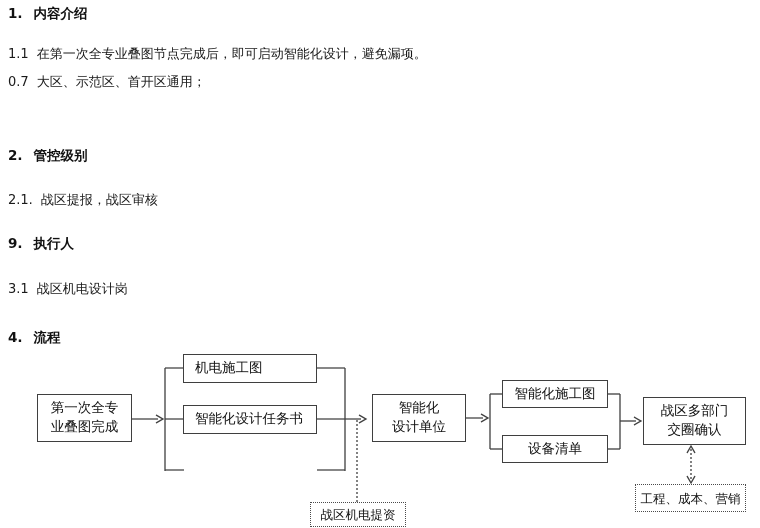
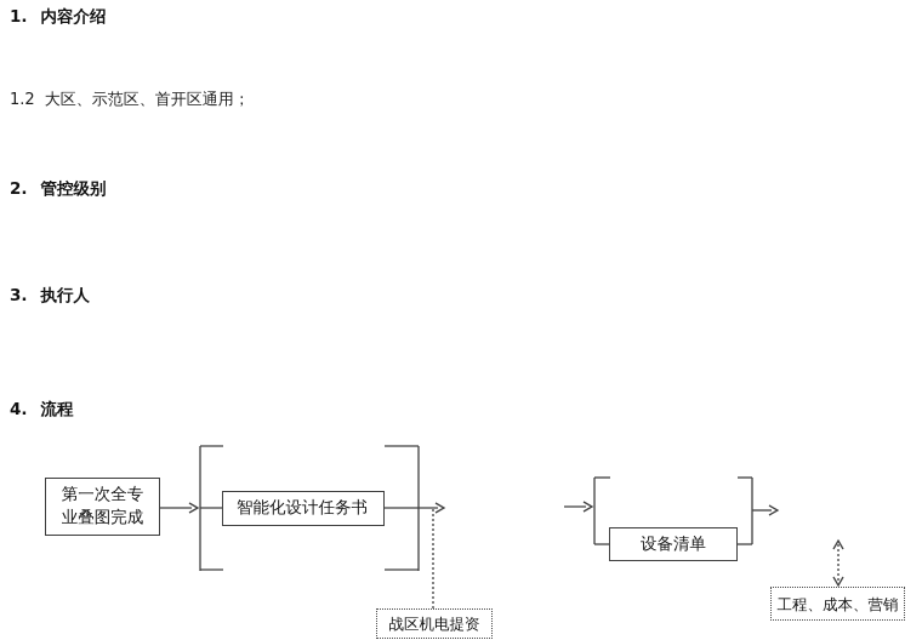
  1. 内容介绍
- 1.1 在第一次全专业叠图节点完成后，即可启动智能化设计，避免漏项。
- 0.7 大区、示范区、首开区通用；
+ 1.2 大区、示范区、首开区通用；
  2. 管控级别
- 2.1. 战区提报，战区审核
- 9. 执行人
+ 3. 执行人
- 3.1 战区机电设计岗
  4. 流程
  第一次全专
  业叠图完成
- 机电施工图
  智能化设计任务书
- 智能化
- 设计单位
- 智能化施工图
  设备清单
- 战区多部门
- 交圈确认
  战区机电提资
  工程、成本、营销
